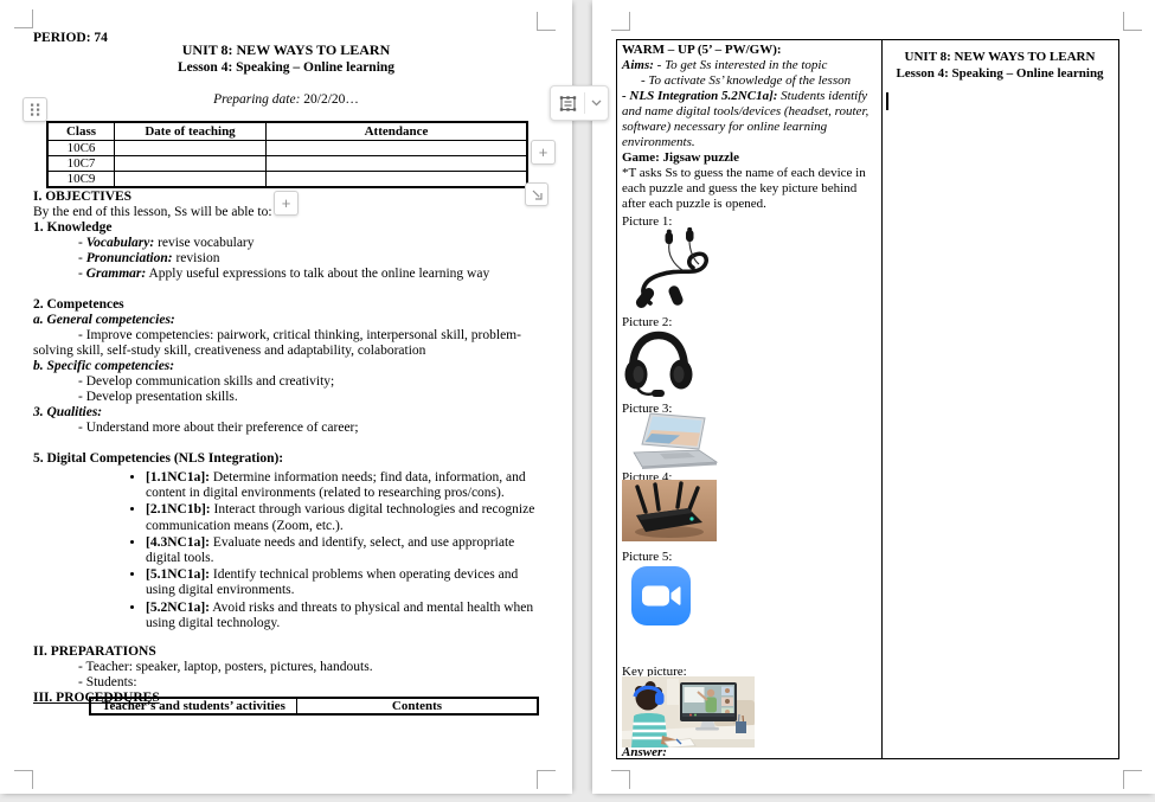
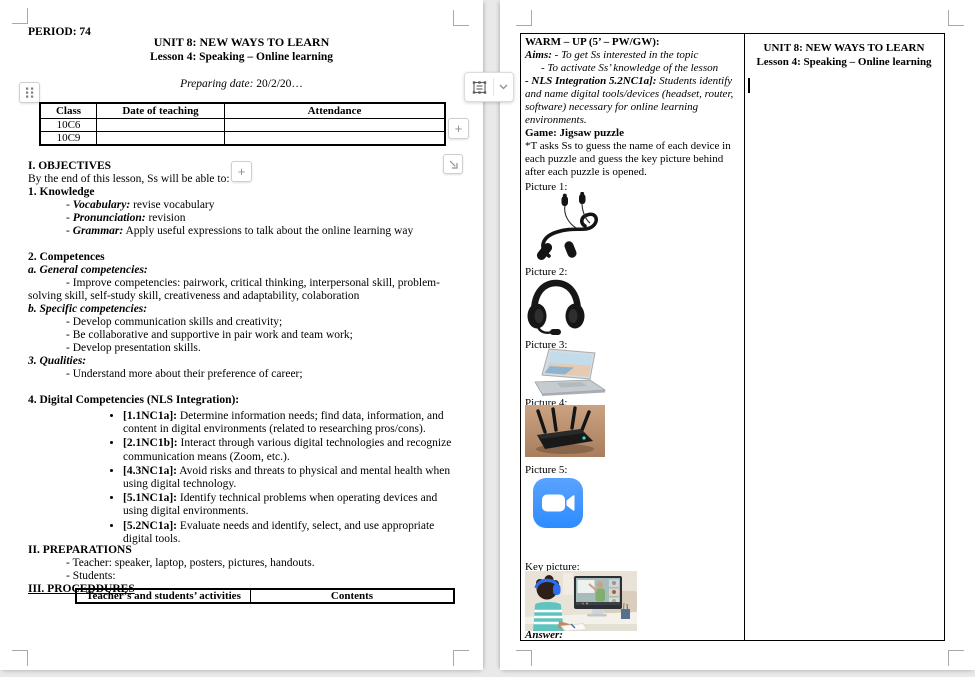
  PERIOD: 74
  UNIT 8: NEW WAYS TO LEARN
  Lesson 4: Speaking – Online learning
  Preparing date: 20/2/20…
  Class	Date of teaching	Attendance
  10C6
- 10C7
  10C9
  I. OBJECTIVES
  By the end of this lesson, Ss will be able to:
  1. Knowledge
  - Vocabulary: revise vocabulary
  - Pronunciation: revision
  - Grammar: Apply useful expressions to talk about the online learning way
  2. Competences
  a. General competencies:
  - Improve competencies: pairwork, critical thinking, interpersonal skill, problem-solving skill, self-study skill, creativeness and adaptability, colaboration
  b. Specific competencies:
  - Develop communication skills and creativity;
+ - Be collaborative and supportive in pair work and team work;
  - Develop presentation skills.
  3. Qualities:
  - Understand more about their preference of career;
- 5. Digital Competencies (NLS Integration):
+ 4. Digital Competencies (NLS Integration):
  [1.1NC1a]: Determine information needs; find data, information, and content in digital environments (related to researching pros/cons).
  [2.1NC1b]: Interact through various digital technologies and recognize communication means (Zoom, etc.).
- [4.3NC1a]: Evaluate needs and identify, select, and use appropriate digital tools.
+ [4.3NC1a]: Avoid risks and threats to physical and mental health when using digital technology.
  [5.1NC1a]: Identify technical problems when operating devices and using digital environments.
- [5.2NC1a]: Avoid risks and threats to physical and mental health when using digital technology.
+ [5.2NC1a]: Evaluate needs and identify, select, and use appropriate digital tools.
  II. PREPARATIONS
  - Teacher: speaker, laptop, posters, pictures, handouts.
  - Students:
  III. PROCEDDURES
  Teacher’s and students’ activities	Contents
  WARM – UP (5’ – PW/GW):
  Aims: - To get Ss interested in the topic
  - To activate Ss’ knowledge of the lesson
  - NLS Integration 5.2NC1a]: Students identify and name digital tools/devices (headset, router, software) necessary for online learning environments.
  Game: Jigsaw puzzle
  *T asks Ss to guess the name of each device in each puzzle and guess the key picture behind after each puzzle is opened.
  Picture 1:
  Picture 2:
  Picture 3:
  Picture 4:
  Picture 5:
  Key picture:
  Answer:
  UNIT 8: NEW WAYS TO LEARN
  Lesson 4: Speaking – Online learning
  +
  +
